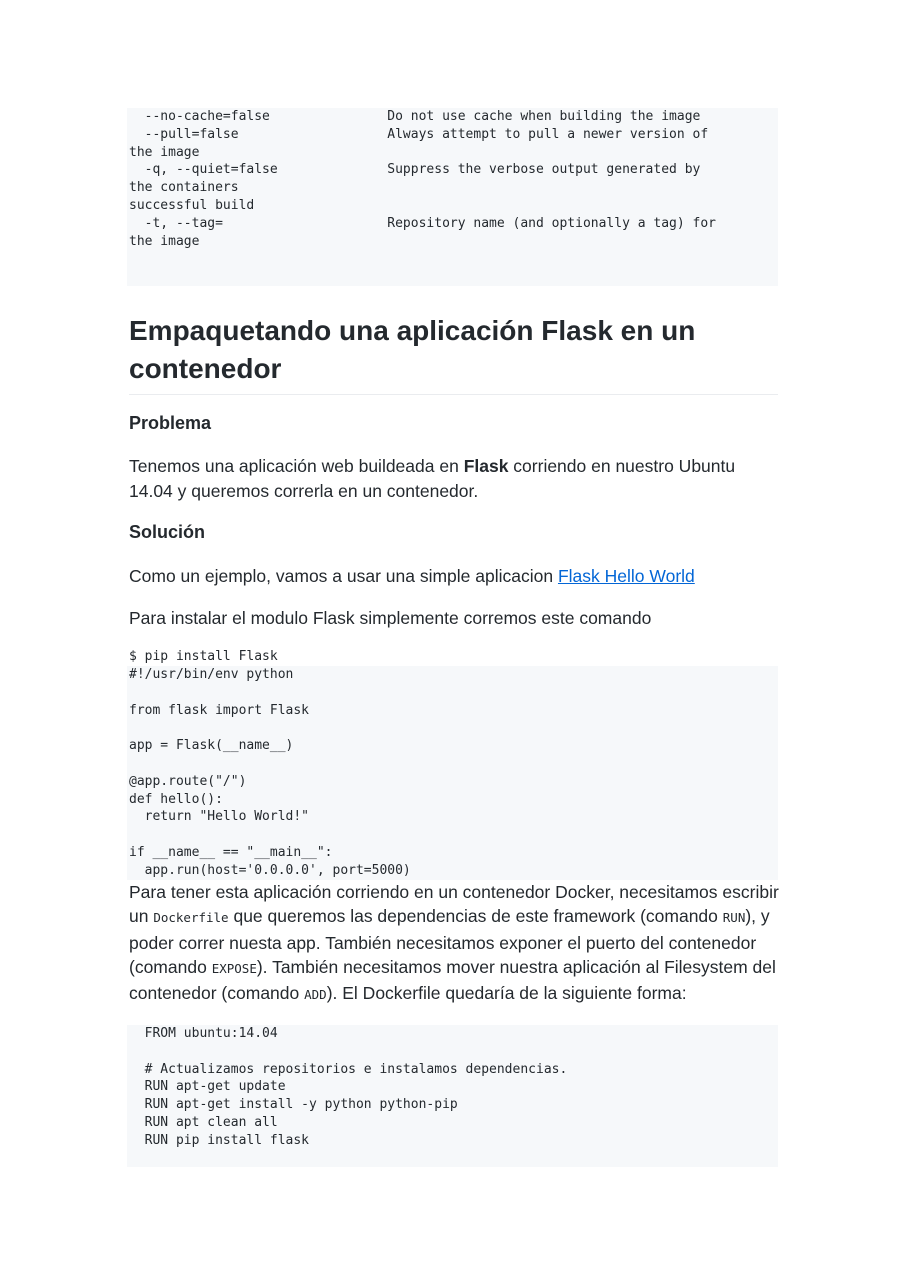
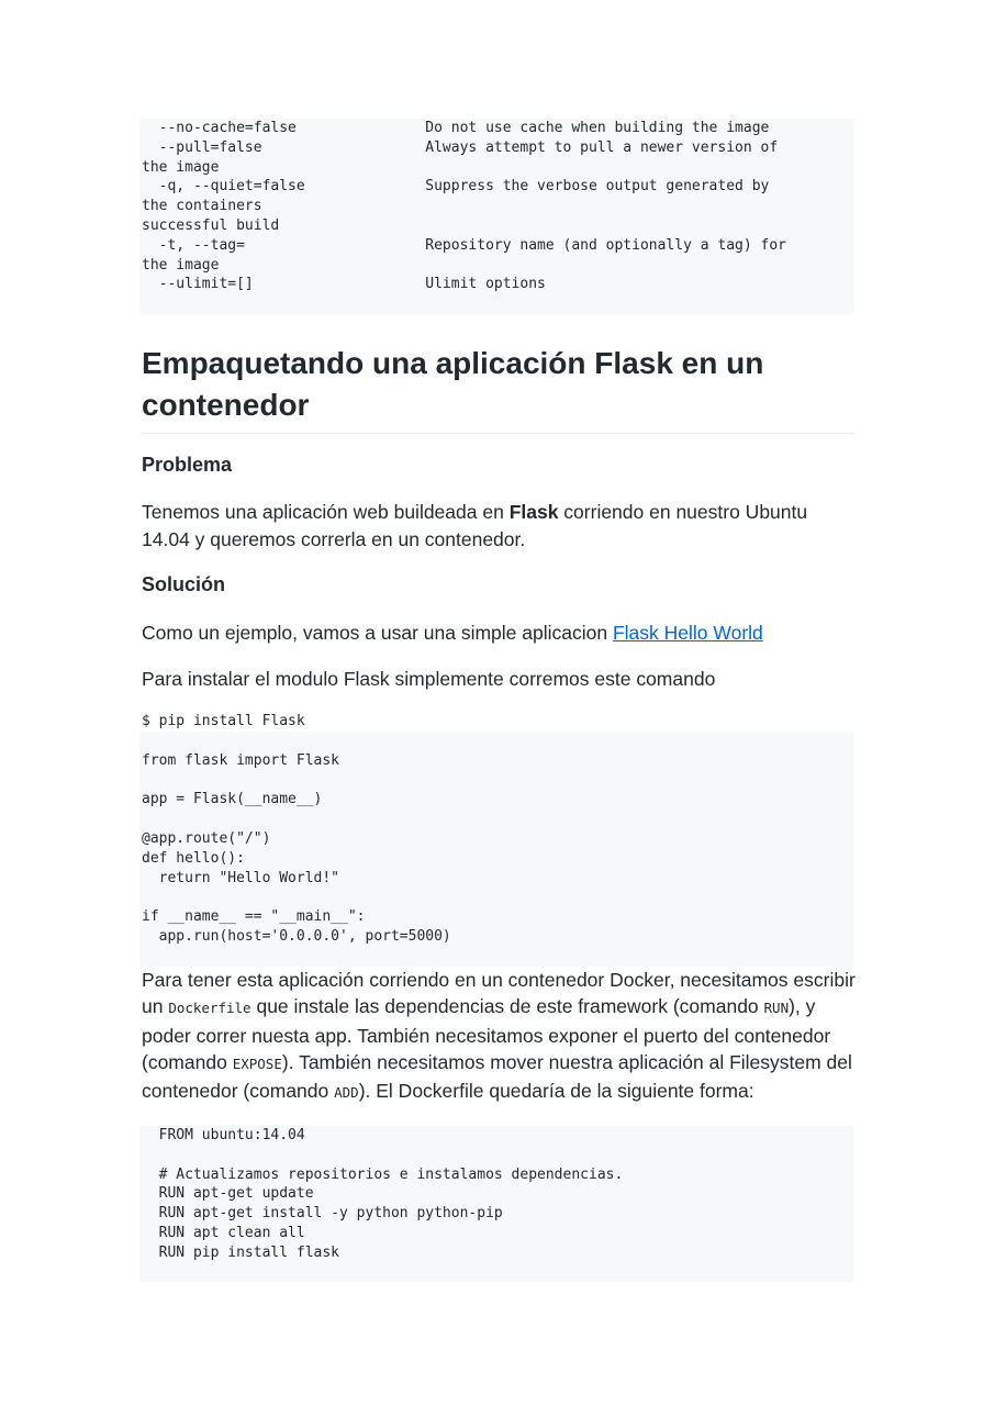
  --no-cache=false Do not use cache when building the image
  --pull=false Always attempt to pull a newer version of
  the image
  -q, --quiet=false Suppress the verbose output generated by
  the containers
  successful build
  -t, --tag= Repository name (and optionally a tag) for
  the image
+ --ulimit=[] Ulimit options
  Empaquetando una aplicación Flask en un contenedor
  Problema
  Tenemos una aplicación web buildeada en Flask corriendo en nuestro Ubuntu 14.04 y queremos correrla en un contenedor.
  Solución
  Como un ejemplo, vamos a usar una simple aplicacion Flask Hello World
  Para instalar el modulo Flask simplemente corremos este comando
  $ pip install Flask
- #!/usr/bin/env python
  from flask import Flask
  app = Flask(__name__)
  @app.route("/")
  def hello():
  return "Hello World!"
  if __name__ == "__main__":
  app.run(host='0.0.0.0', port=5000)
- Para tener esta aplicación corriendo en un contenedor Docker, necesitamos escribir un Dockerfile que queremos las dependencias de este framework (comando RUN), y poder correr nuesta app. También necesitamos exponer el puerto del contenedor (comando EXPOSE). También necesitamos mover nuestra aplicación al Filesystem del contenedor (comando ADD). El Dockerfile quedaría de la siguiente forma:
+ Para tener esta aplicación corriendo en un contenedor Docker, necesitamos escribir un Dockerfile que instale las dependencias de este framework (comando RUN), y poder correr nuesta app. También necesitamos exponer el puerto del contenedor (comando EXPOSE). También necesitamos mover nuestra aplicación al Filesystem del contenedor (comando ADD). El Dockerfile quedaría de la siguiente forma:
  FROM ubuntu:14.04
  # Actualizamos repositorios e instalamos dependencias.
  RUN apt-get update
  RUN apt-get install -y python python-pip
  RUN apt clean all
  RUN pip install flask
